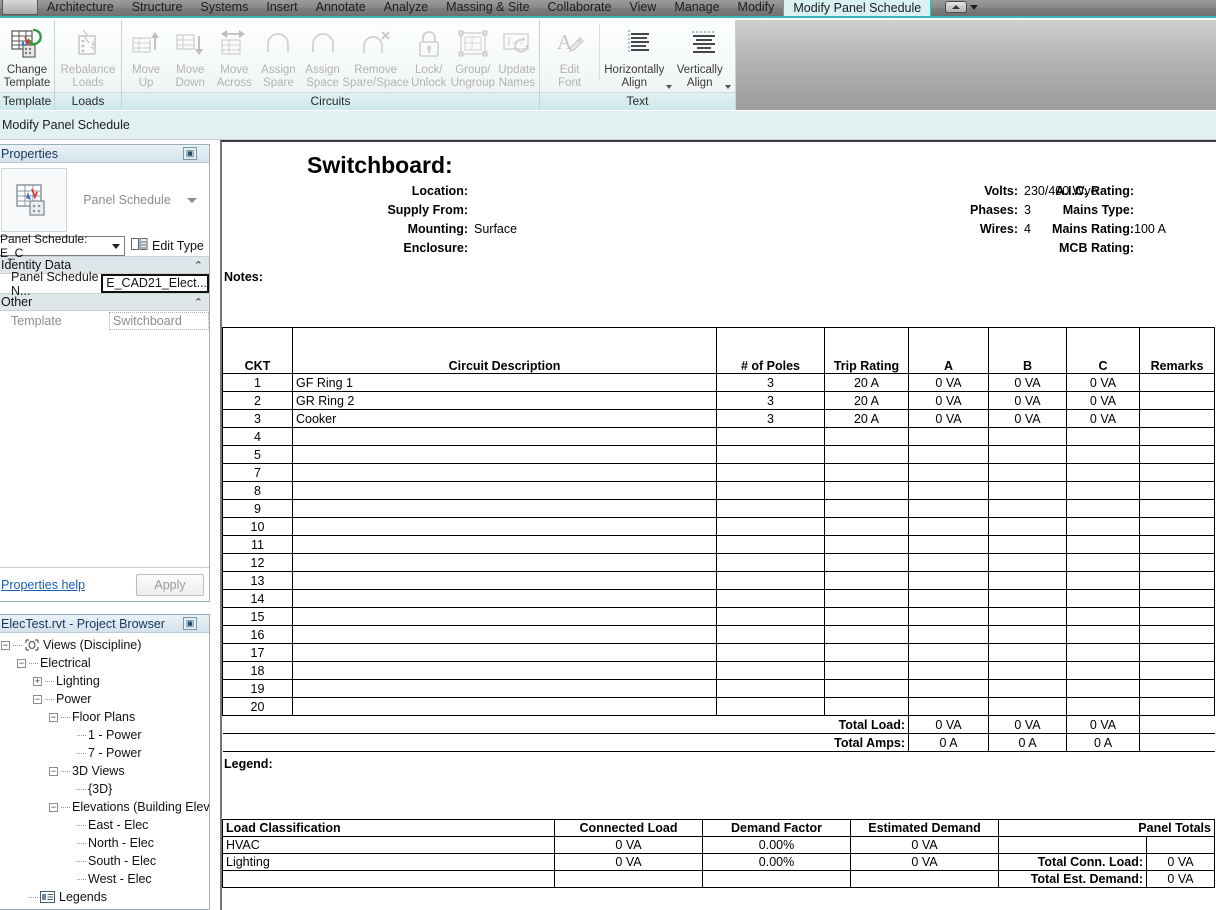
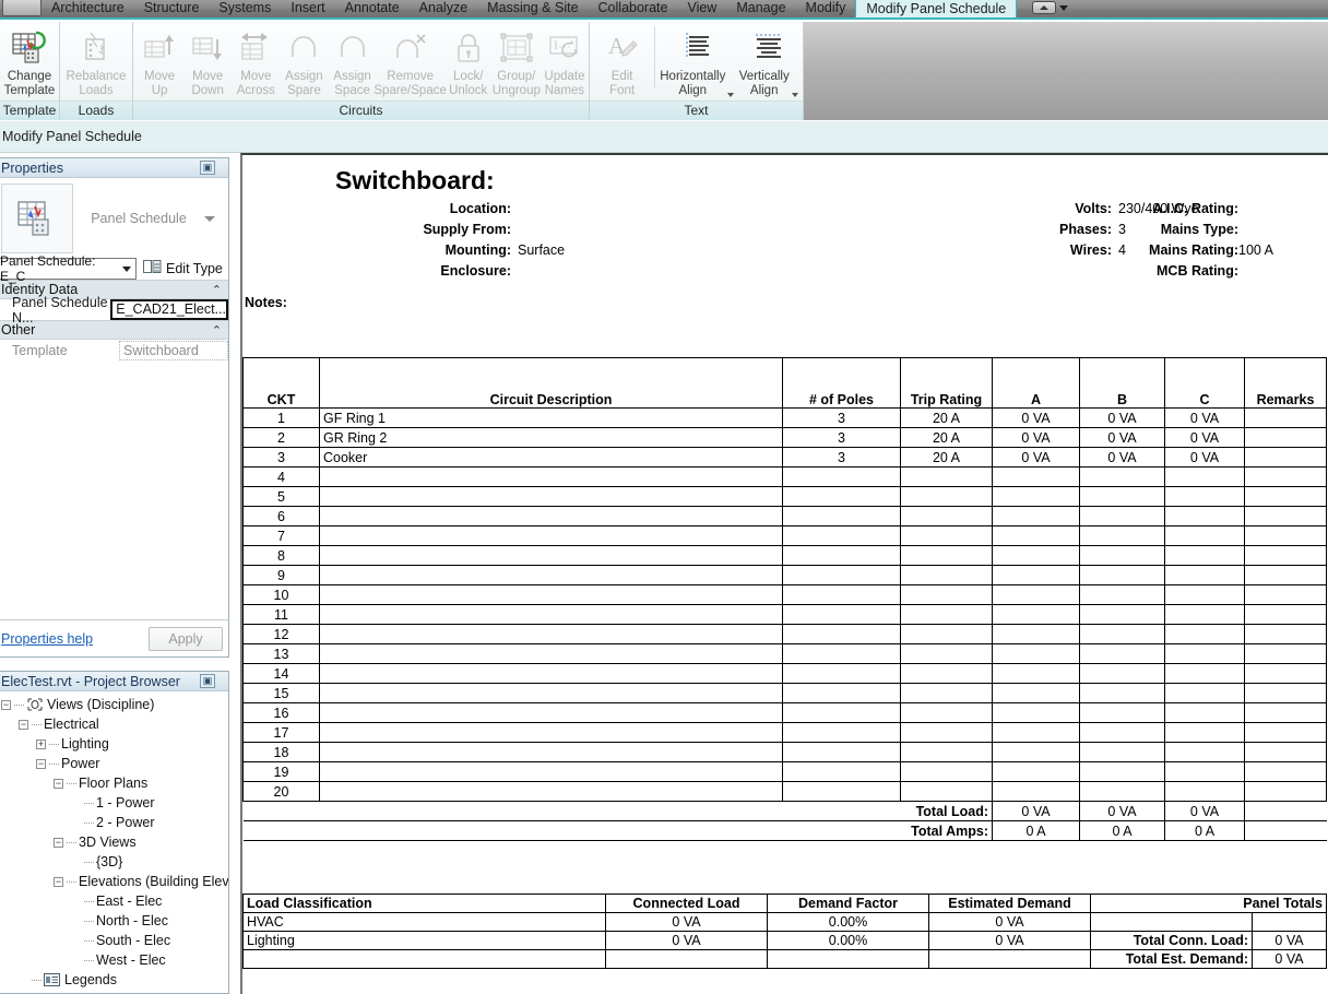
  Architecture
  Structure
  Systems
  Insert
  Annotate
  Analyze
  Massing & Site
  Collaborate
  View
  Manage
  Modify
  Modify Panel Schedule
  Change
  Template
  Template
  Rebalance
  Loads
  Loads
  Move
  Up
  Move
  Down
  Move
  Across
  Assign
  Spare
  Assign
  Space
  Remove
  Spare/Space
  Lock/
  Unlock
  Group/
  Ungroup
  I
  Update
  Names
  Circuits
  A
  Edit
  Font
  Horizontally
  Align
  Vertically
  Align
  Text
  Modify Panel Schedule
  Properties
  ▣
  Panel Schedule
  Panel Schedule: E_C
  Edit Type
  Identity Data
  ⌃
  Panel Schedule N...
  E_CAD21_Elect...
  Other
  ⌃
  Template
  Switchboard
  Properties help
  Apply
  ElecTest.rvt - Project Browser
  ▣
  −
  Views (Discipline)
  −
  Electrical
  +
  Lighting
  −
  Power
  −
  Floor Plans
  1 - Power
- 7 - Power
+ 2 - Power
  −
  3D Views
  {3D}
  −
  Elevations (Building Elev
  East - Elec
  North - Elec
  South - Elec
  West - Elec
  Legends
  Switchboard:
  Location:
  Supply From:
  Mounting:
  Surface
  Enclosure:
  Volts:
  230/400 Wye
  Phases:
  3
  Wires:
  4
  A.I.C. Rating:
  Mains Type:
  Mains Rating:
  100 A
  MCB Rating:
  Notes:
  CKT	Circuit Description	# of Poles	Trip Rating	A	B	C	Remarks
  1	GF Ring 1	3	20 A	0 VA	0 VA	0 VA
  2	GR Ring 2	3	20 A	0 VA	0 VA	0 VA
  3	Cooker	3	20 A	0 VA	0 VA	0 VA
  4
  5
+ 6
  7
  8
  9
  10
  11
  12
  13
  14
  15
  16
  17
  18
  19
  20
  	Total Load:	0 VA	0 VA	0 VA
  	Total Amps:	0 A	0 A	0 A
- Legend:
  Load Classification	Connected Load	Demand Factor	Estimated Demand	Panel Totals
  HVAC	0 VA	0.00%	0 VA
  Lighting	0 VA	0.00%	0 VA	Total Conn. Load:	0 VA
  				Total Est. Demand:	0 VA
